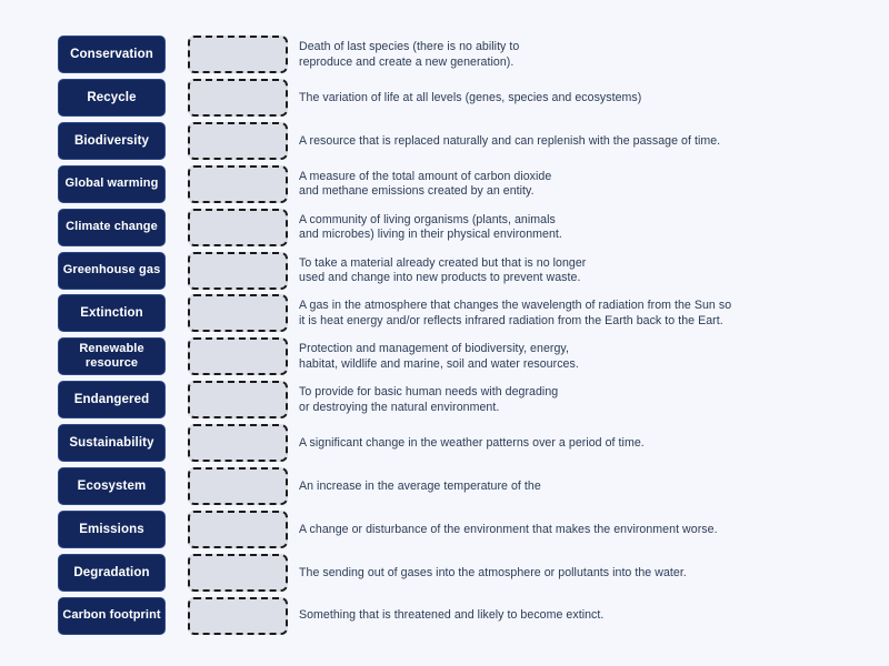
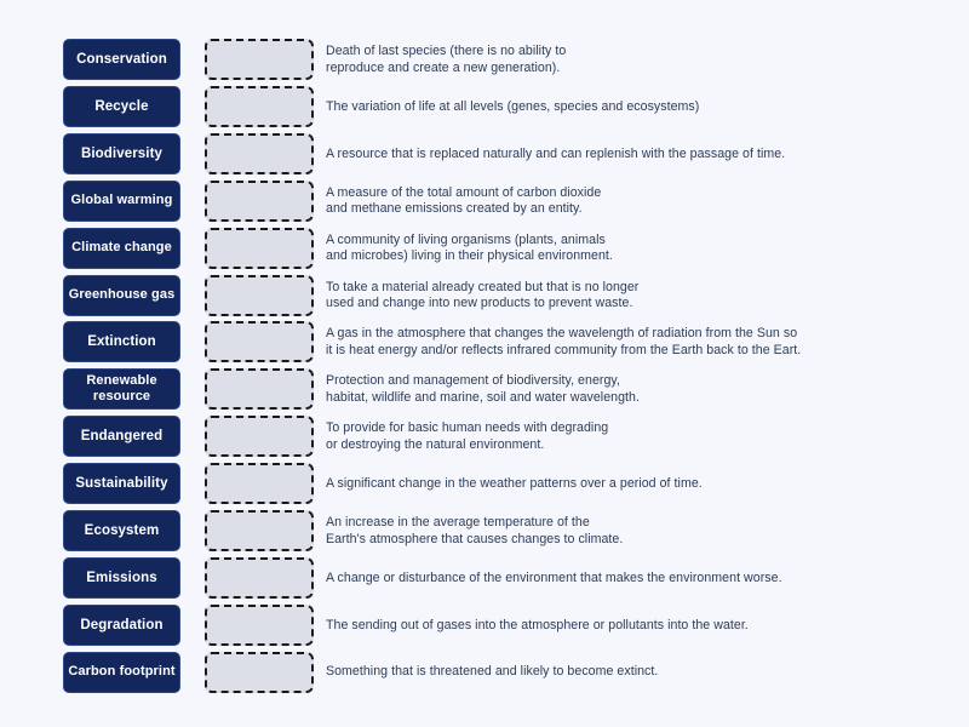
  Conservation
  Death of last species (there is no ability to
  reproduce and create a new generation).
  Recycle
  The variation of life at all levels (genes, species and ecosystems)
  Biodiversity
  A resource that is replaced naturally and can replenish with the passage of time.
  Global warming
  A measure of the total amount of carbon dioxide
  and methane emissions created by an entity.
  Climate change
  A community of living organisms (plants, animals
  and microbes) living in their physical environment.
  Greenhouse gas
  To take a material already created but that is no longer
  used and change into new products to prevent waste.
  Extinction
  A gas in the atmosphere that changes the wavelength of radiation from the Sun so
- it is heat energy and/or reflects infrared radiation from the Earth back to the Eart.
+ it is heat energy and/or reflects infrared community from the Earth back to the Eart.
  Renewable resource
  Protection and management of biodiversity, energy,
- habitat, wildlife and marine, soil and water resources.
+ habitat, wildlife and marine, soil and water wavelength.
  Endangered
  To provide for basic human needs with degrading
  or destroying the natural environment.
  Sustainability
  A significant change in the weather patterns over a period of time.
  Ecosystem
  An increase in the average temperature of the
+ Earth's atmosphere that causes changes to climate.
  Emissions
  A change or disturbance of the environment that makes the environment worse.
  Degradation
  The sending out of gases into the atmosphere or pollutants into the water.
  Carbon footprint
  Something that is threatened and likely to become extinct.
